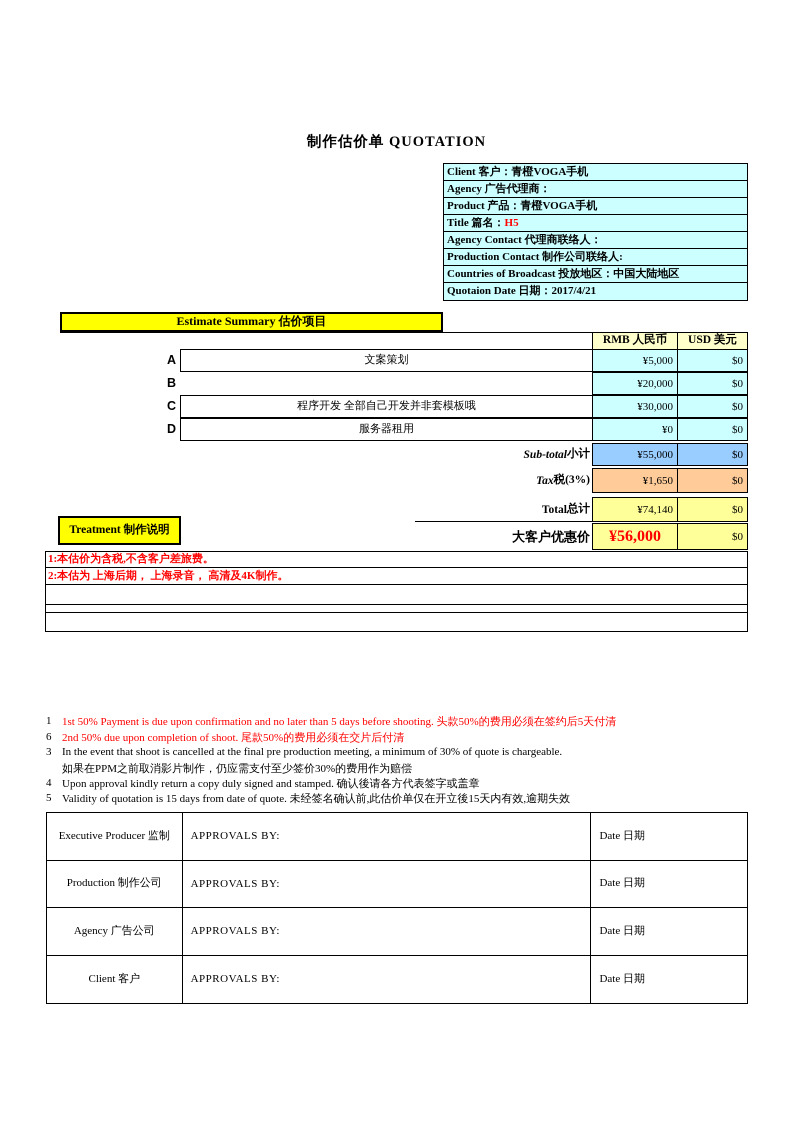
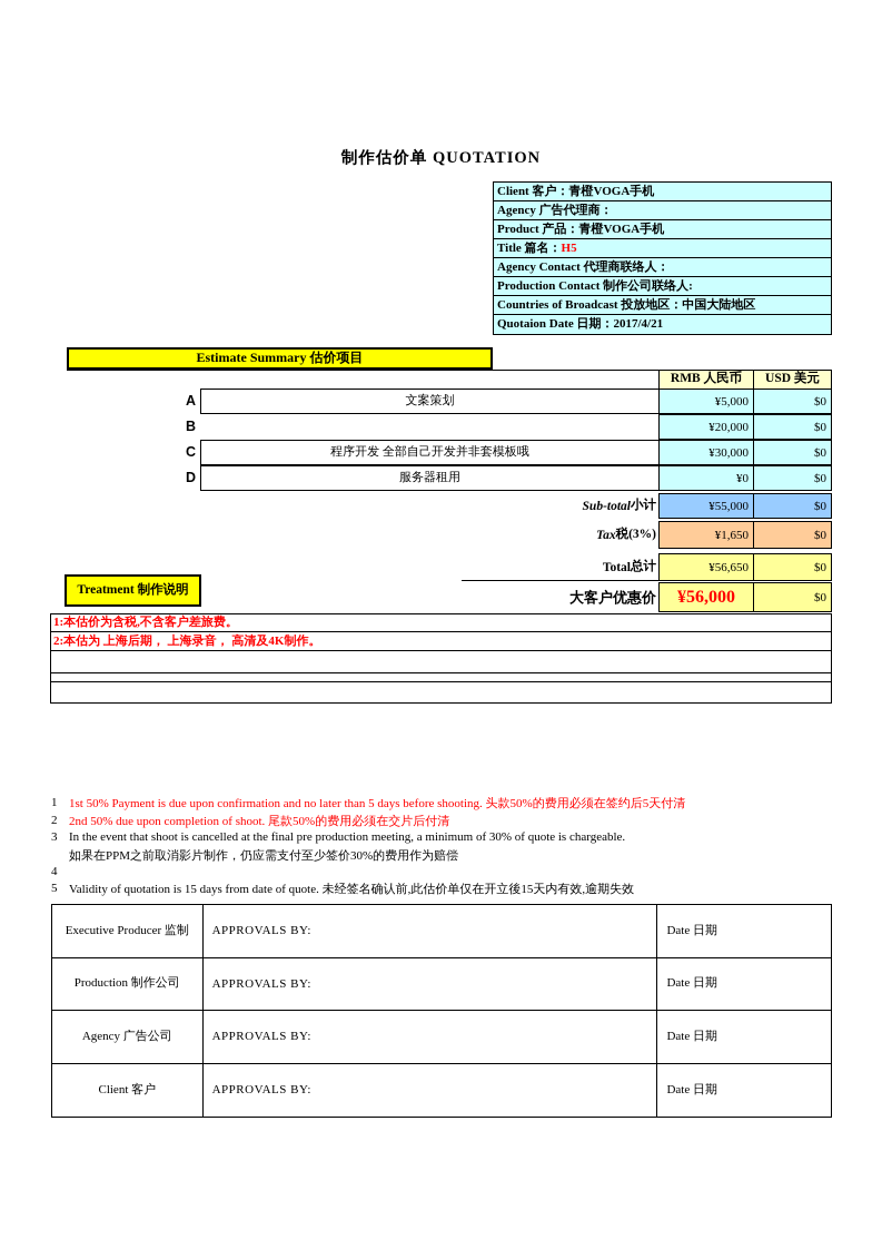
  制作估价单 QUOTATION
  Client 客户：青橙VOGA手机
  Agency 广告代理商：
  Product 产品：青橙VOGA手机
  Title 篇名：H5
  Agency Contact 代理商联络人：
  Production Contact 制作公司联络人:
  Countries of Broadcast 投放地区：中国大陆地区
  Quotaion Date 日期：2017/4/21
  Estimate Summary 估价项目
  RMB 人民币
  USD 美元
  A
  文案策划
  ¥5,000
  $0
  B
  ¥20,000
  $0
  C
  程序开发 全部自己开发并非套模板哦
  ¥30,000
  $0
  D
  服务器租用
  ¥0
  $0
  Sub-total
  小计
  ¥55,000
  $0
  Tax
  税(3%)
  ¥1,650
  $0
  Total
  总计
- ¥74,140
+ ¥56,650
  $0
  大客户优惠价
  ¥56,000
  $0
  Treatment 制作说明
  1:本估价为含税,不含客户差旅费。
  2:本估为 上海后期， 上海录音， 高清及4K制作。
  1
  1st 50% Payment is due upon confirmation and no later than 5 days before shooting. 头款50%的费用必须在签约后5天付清
- 6
+ 2
  2nd 50% due upon completion of shoot. 尾款50%的费用必须在交片后付清
  3
  In the event that shoot is cancelled at the final pre production meeting, a minimum of 30% of quote is chargeable.
  如果在PPM之前取消影片制作，仍应需支付至少签价30%的费用作为赔偿
  4
- Upon approval kindly return a copy duly signed and stamped. 确认後请各方代表签字或盖章
  5
  Validity of quotation is 15 days from date of quote. 未经签名确认前,此估价单仅在开立後15天内有效,逾期失效
  Executive Producer 监制
  APPROVALS BY:
  Date 日期
  Production 制作公司
  APPROVALS BY:
  Date 日期
  Agency 广告公司
  APPROVALS BY:
  Date 日期
  Client 客户
  APPROVALS BY:
  Date 日期
